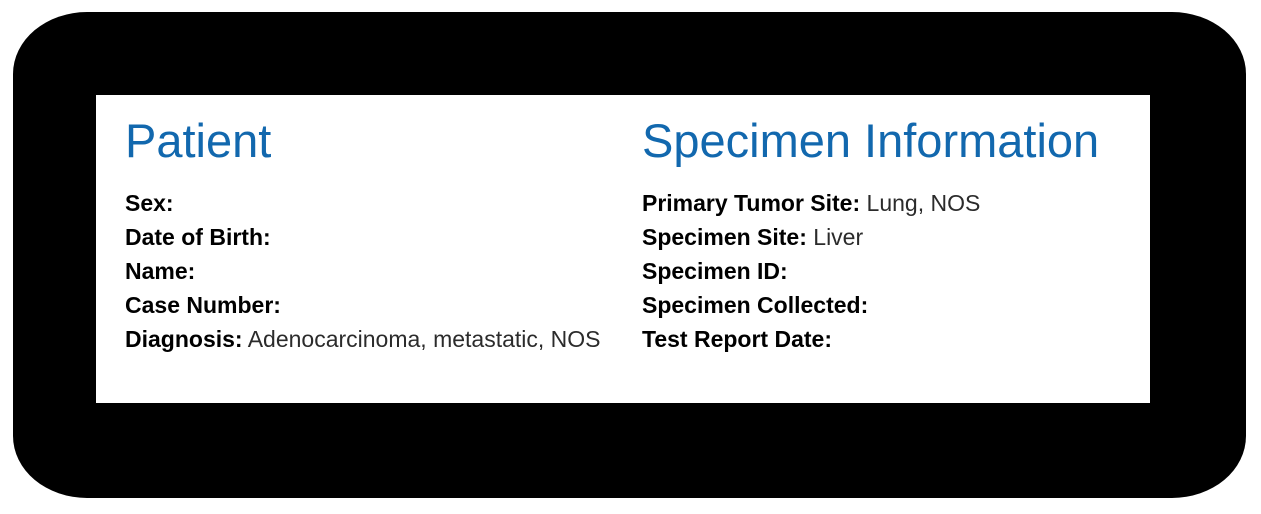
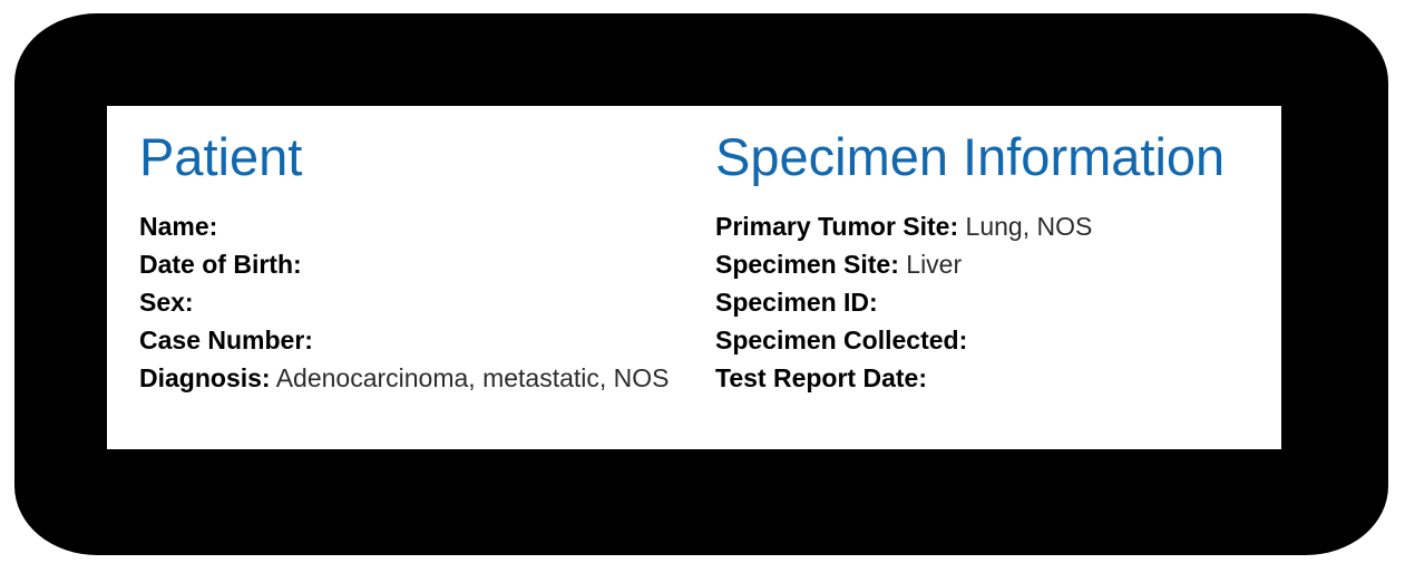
  Patient
- Sex:
+ Name:
  Date of Birth:
- Name:
+ Sex:
  Case Number:
  Diagnosis: Adenocarcinoma, metastatic, NOS
  Specimen Information
  Primary Tumor Site: Lung, NOS
  Specimen Site: Liver
  Specimen ID:
  Specimen Collected:
  Test Report Date:
